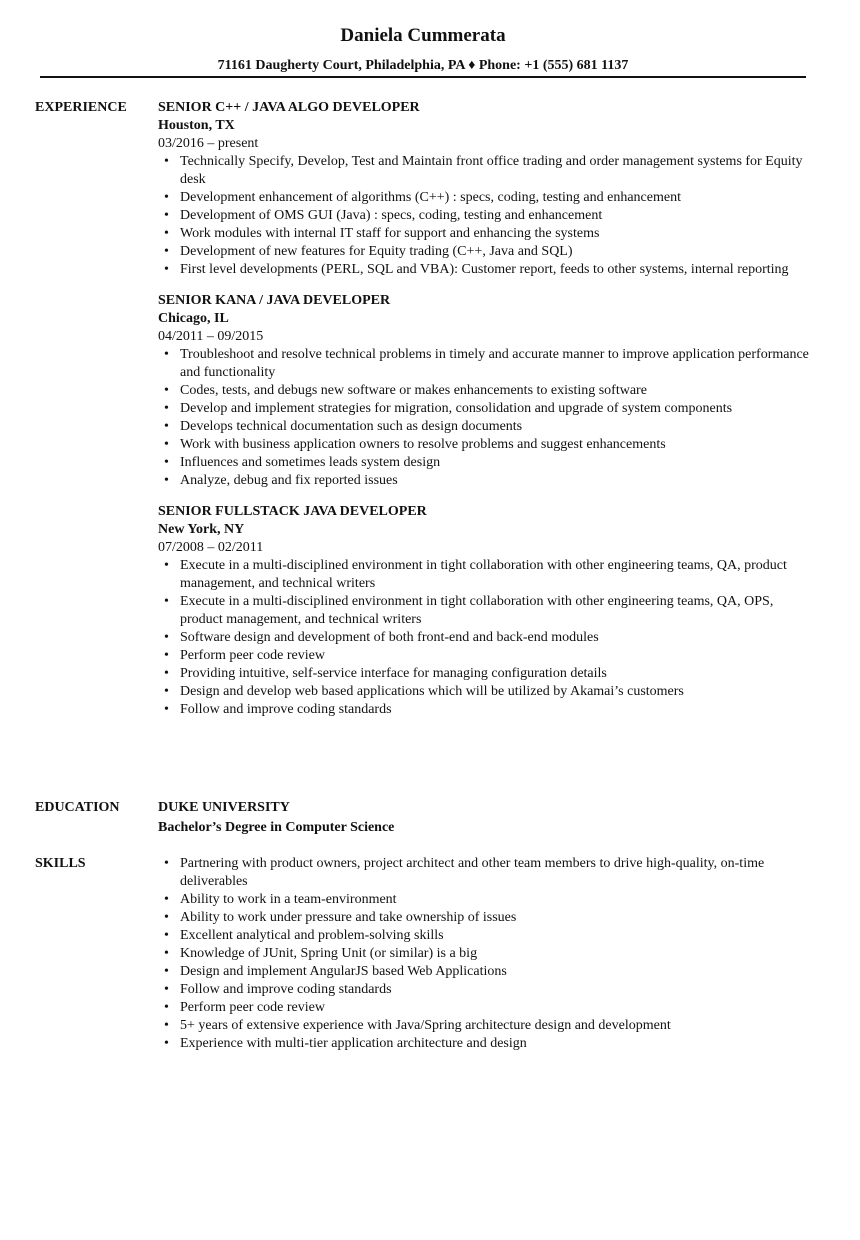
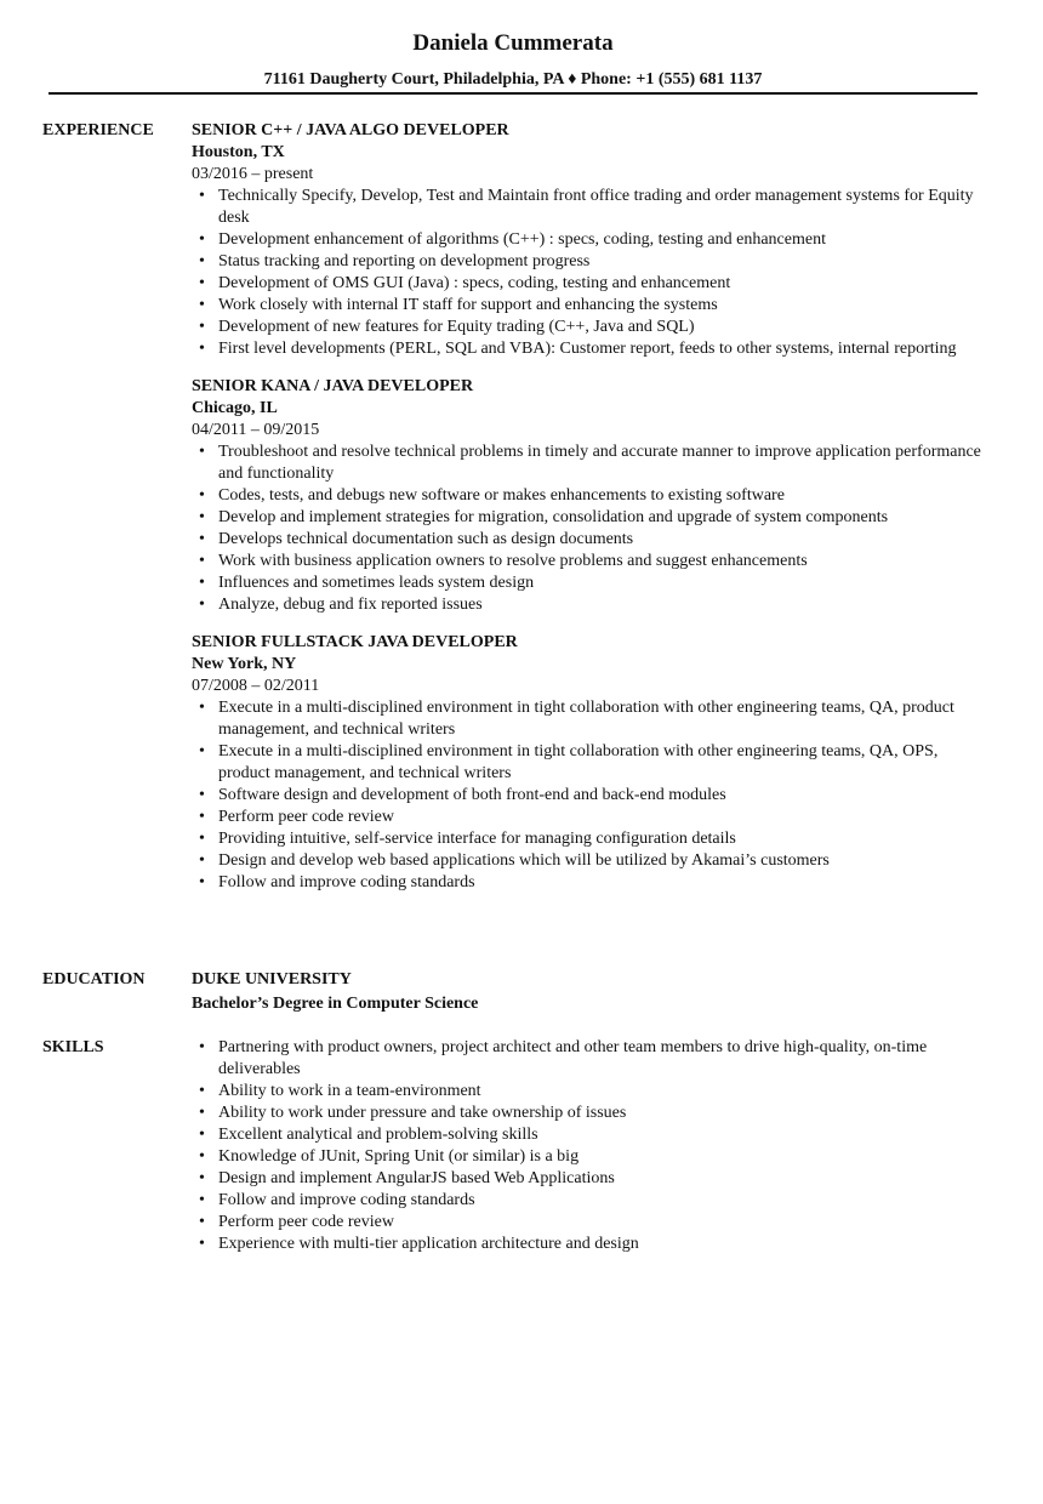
  Daniela Cummerata
  71161 Daugherty Court, Philadelphia, PA ♦ Phone: +1 (555) 681 1137
  EXPERIENCE
  SENIOR C++ / JAVA ALGO DEVELOPER
  Houston, TX
  03/2016 – present
  Technically Specify, Develop, Test and Maintain front office trading and order management systems for Equity desk
  Development enhancement of algorithms (C++) : specs, coding, testing and enhancement
+ Status tracking and reporting on development progress
  Development of OMS GUI (Java) : specs, coding, testing and enhancement
- Work modules with internal IT staff for support and enhancing the systems
+ Work closely with internal IT staff for support and enhancing the systems
  Development of new features for Equity trading (C++, Java and SQL)
  First level developments (PERL, SQL and VBA): Customer report, feeds to other systems, internal reporting
  SENIOR KANA / JAVA DEVELOPER
  Chicago, IL
  04/2011 – 09/2015
  Troubleshoot and resolve technical problems in timely and accurate manner to improve application performance and functionality
  Codes, tests, and debugs new software or makes enhancements to existing software
  Develop and implement strategies for migration, consolidation and upgrade of system components
  Develops technical documentation such as design documents
  Work with business application owners to resolve problems and suggest enhancements
  Influences and sometimes leads system design
  Analyze, debug and fix reported issues
  SENIOR FULLSTACK JAVA DEVELOPER
  New York, NY
  07/2008 – 02/2011
  Execute in a multi-disciplined environment in tight collaboration with other engineering teams, QA, product management, and technical writers
  Execute in a multi-disciplined environment in tight collaboration with other engineering teams, QA, OPS, product management, and technical writers
  Software design and development of both front-end and back-end modules
  Perform peer code review
  Providing intuitive, self-service interface for managing configuration details
  Design and develop web based applications which will be utilized by Akamai’s customers
  Follow and improve coding standards
  EDUCATION
  DUKE UNIVERSITY
  Bachelor’s Degree in Computer Science
  SKILLS
  Partnering with product owners, project architect and other team members to drive high-quality, on-time deliverables
  Ability to work in a team-environment
  Ability to work under pressure and take ownership of issues
  Excellent analytical and problem-solving skills
  Knowledge of JUnit, Spring Unit (or similar) is a big
  Design and implement AngularJS based Web Applications
  Follow and improve coding standards
  Perform peer code review
- 5+ years of extensive experience with Java/Spring architecture design and development
  Experience with multi-tier application architecture and design
